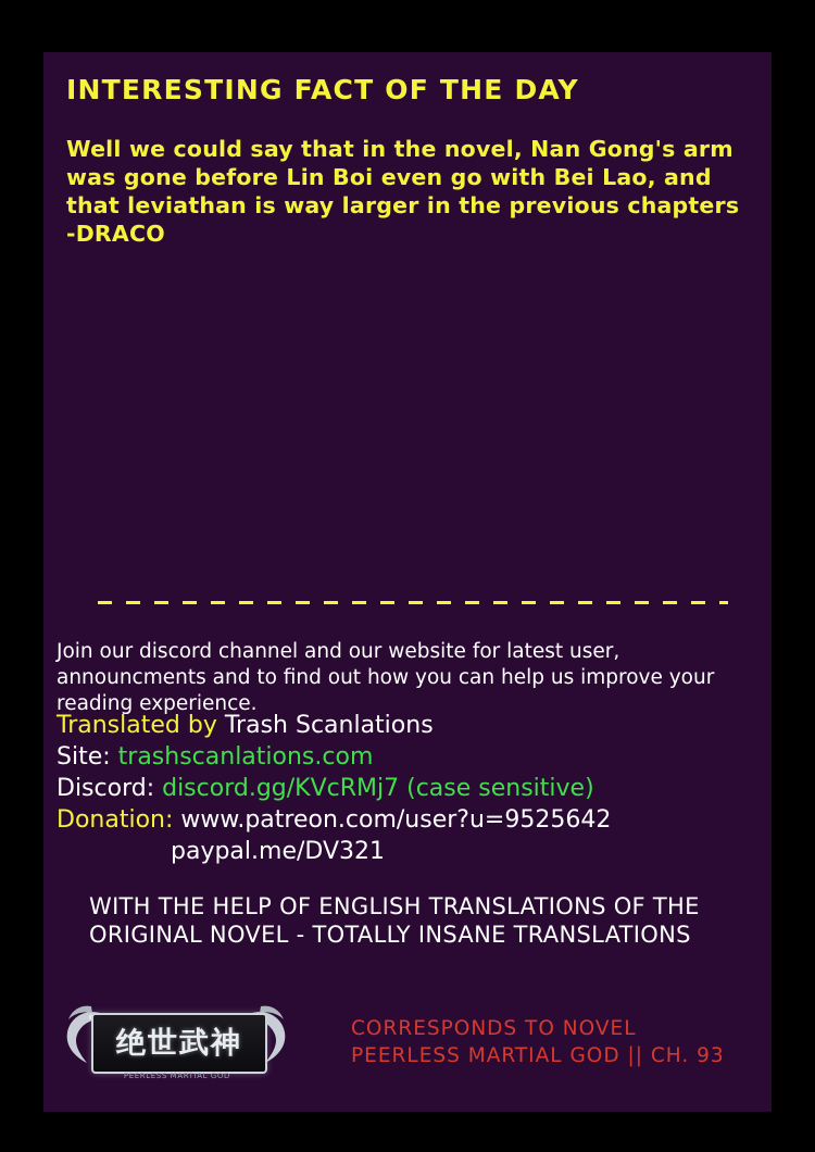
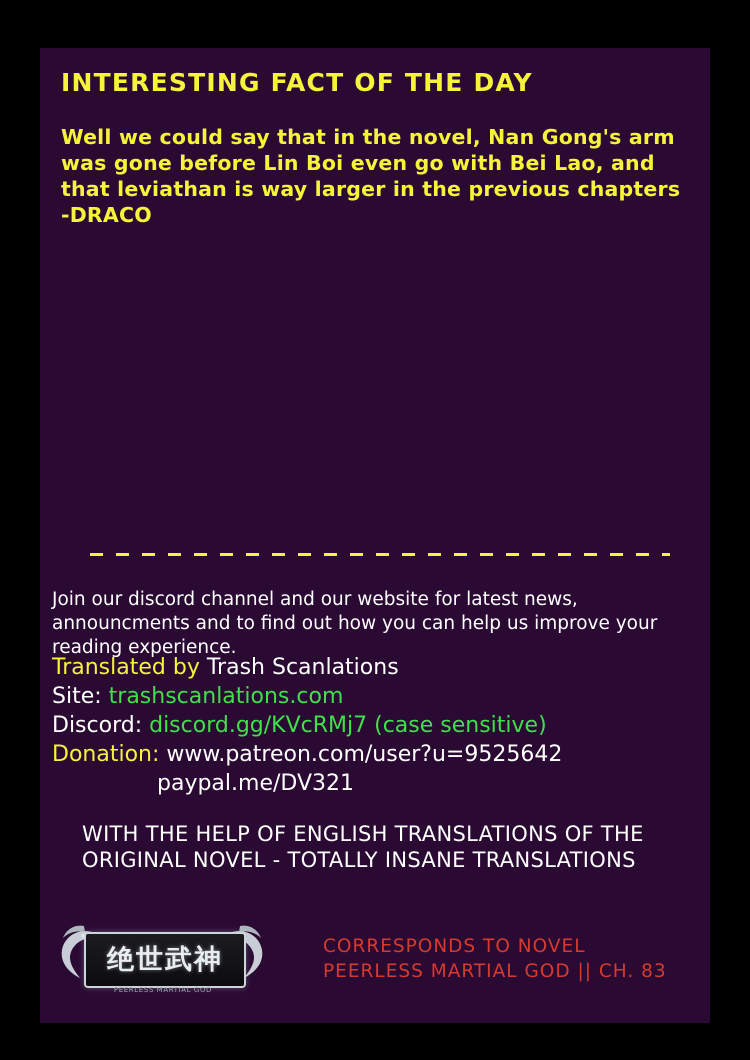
  INTERESTING FACT OF THE DAY
  Well we could say that in the novel, Nan Gong's arm was gone before Lin Boi even go with Bei Lao, and that leviathan is way larger in the previous chapters -DRACO
- Join our discord channel and our website for latest user, announcments and to find out how you can help us improve your reading experience.
+ Join our discord channel and our website for latest news, announcments and to find out how you can help us improve your reading experience.
  Translated by Trash Scanlations
  Site: trashscanlations.com
  Discord: discord.gg/KVcRMj7 (case sensitive)
  Donation: www.patreon.com/user?u=9525642
  paypal.me/DV321
  WITH THE HELP OF ENGLISH TRANSLATIONS OF THE ORIGINAL NOVEL - TOTALLY INSANE TRANSLATIONS
  绝世武神
  PEERLESS MARTIAL GOD
  CORRESPONDS TO NOVEL
- PEERLESS MARTIAL GOD || CH. 93
+ PEERLESS MARTIAL GOD || CH. 83
